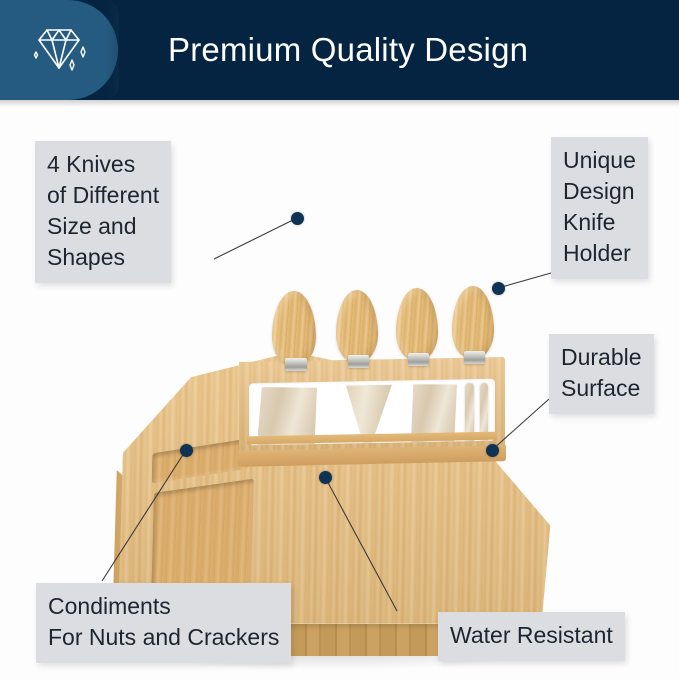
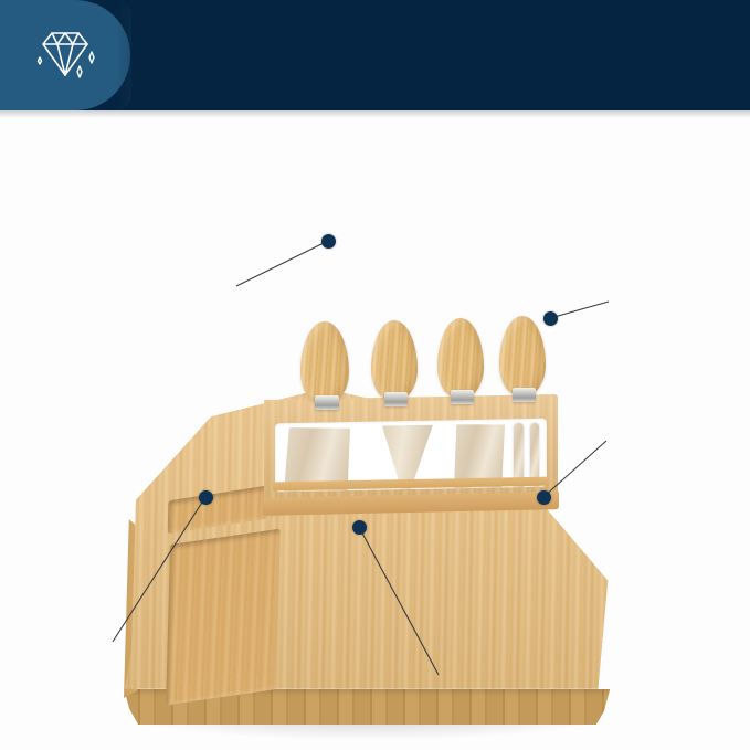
- Premium Quality Design
- 4 Knives
- of Different
- Size and
- Shapes
- Unique
- Design
- Knife
- Holder
- Durable
- Surface
- Condiments
- For Nuts and Crackers
- Water Resistant
